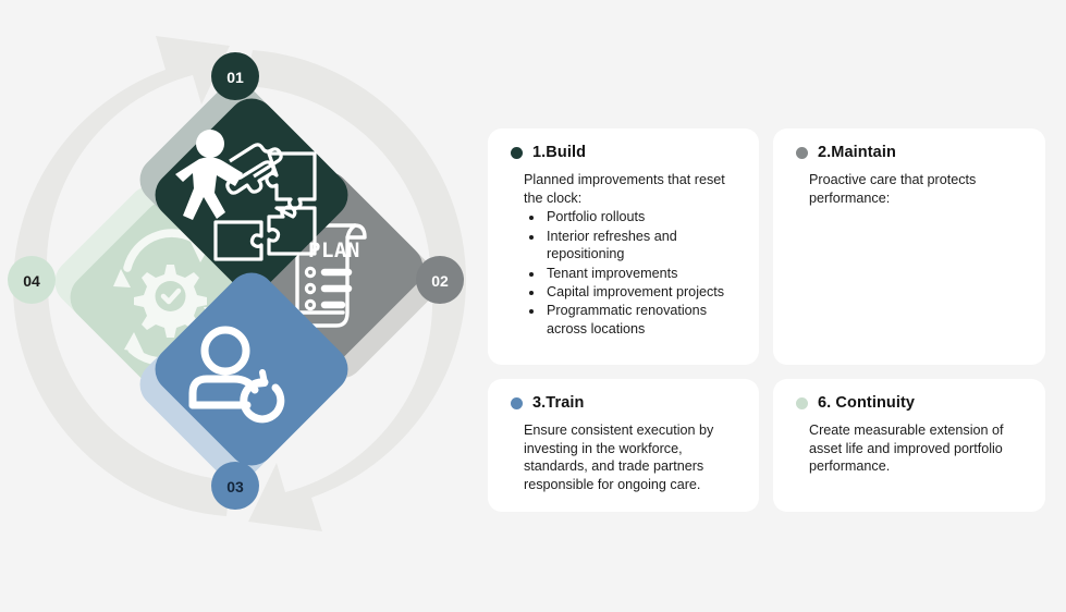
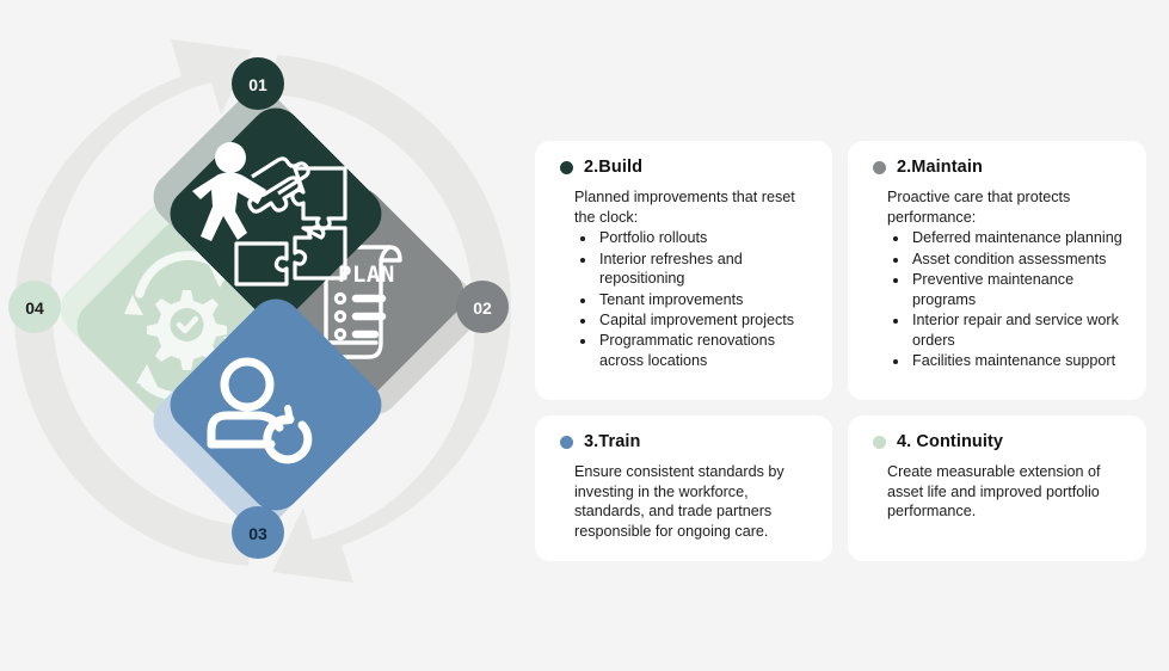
  LAN
  01
  02
  03
  04
- 1.Build
+ 2.Build
  Planned improvements that reset the clock:
  Portfolio rollouts
  Interior refreshes and repositioning
  Tenant improvements
  Capital improvement projects
  Programmatic renovations across locations
  2.Maintain
  Proactive care that protects performance:
+ Deferred maintenance planning
+ Asset condition assessments
+ Preventive maintenance programs
+ Interior repair and service work orders
+ Facilities maintenance support
  3.Train
- Ensure consistent execution by investing in the workforce, standards, and trade partners responsible for ongoing care.
+ Ensure consistent standards by investing in the workforce, standards, and trade partners responsible for ongoing care.
- 6. Continuity
+ 4. Continuity
  Create measurable extension of asset life and improved portfolio performance.
